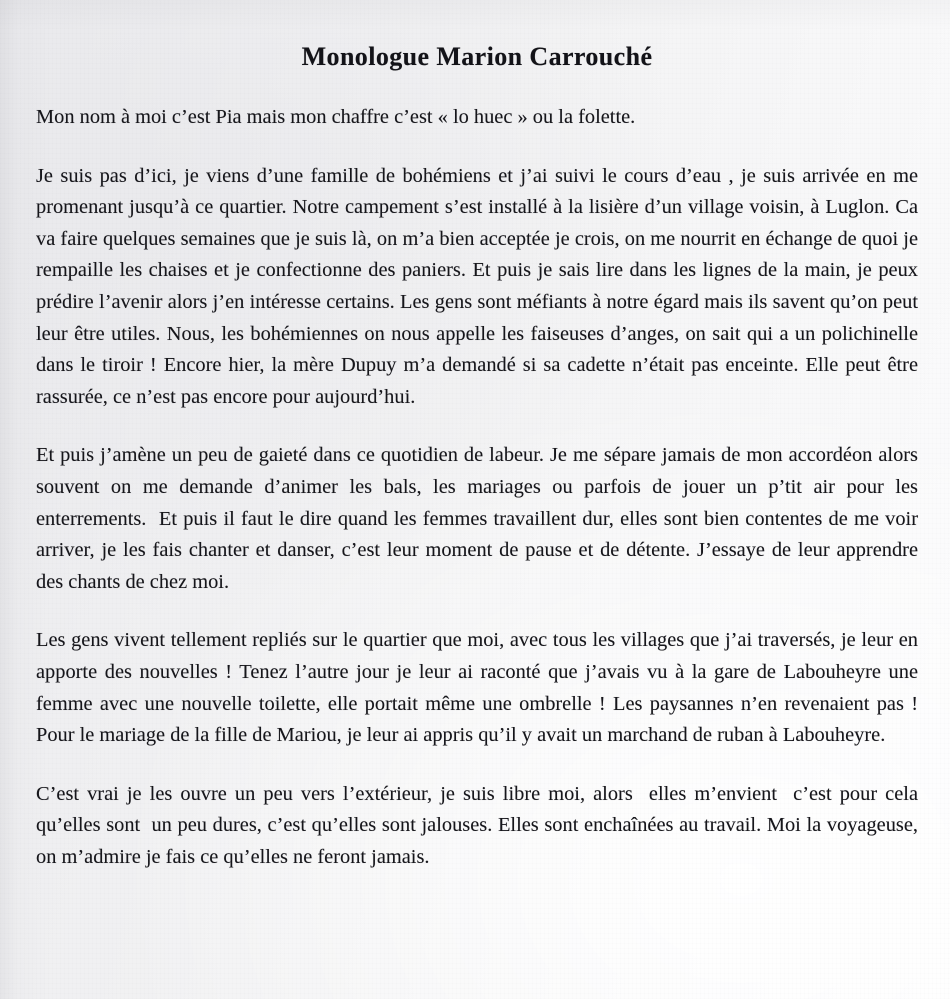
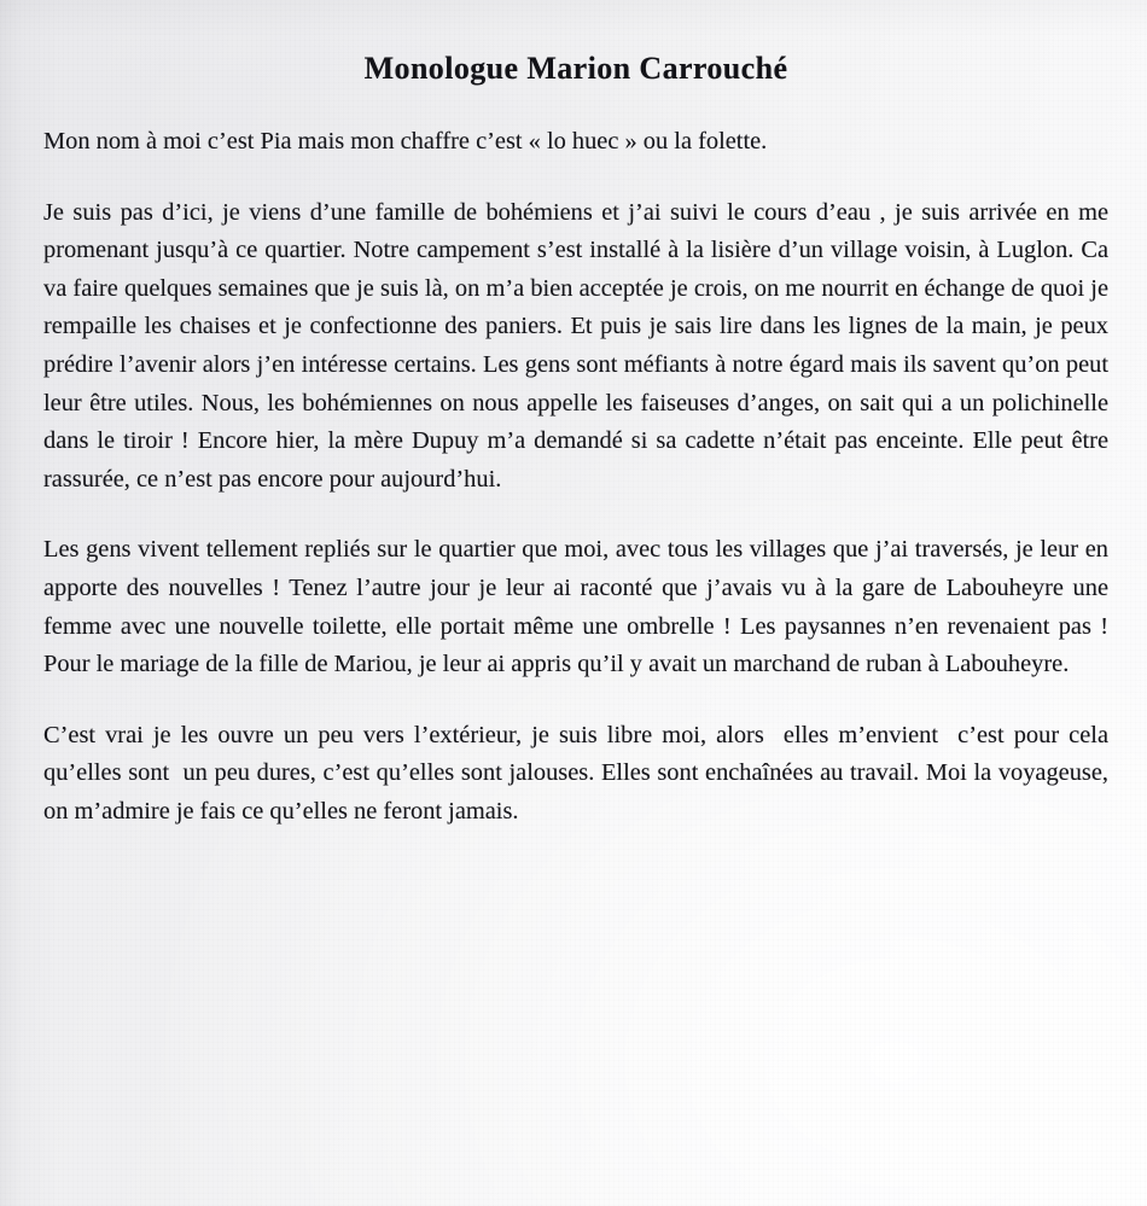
  Monologue Marion Carrouché
  Mon nom à moi c’est Pia mais mon chaffre c’est « lo huec » ou la folette.
  Je suis pas d’ici, je viens d’une famille de bohémiens et j’ai suivi le cours d’eau , je suis arrivée en me promenant jusqu’à ce quartier. Notre campement s’est installé à la lisière d’un village voisin, à Luglon. Ca va faire quelques semaines que je suis là, on m’a bien acceptée je crois, on me nourrit en échange de quoi je rempaille les chaises et je confectionne des paniers. Et puis je sais lire dans les lignes de la main, je peux prédire l’avenir alors j’en intéresse certains. Les gens sont méfiants à notre égard mais ils savent qu’on peut leur être utiles. Nous, les bohémiennes on nous appelle les faiseuses d’anges, on sait qui a un polichinelle dans le tiroir ! Encore hier, la mère Dupuy m’a demandé si sa cadette n’était pas enceinte. Elle peut être rassurée, ce n’est pas encore pour aujourd’hui.
- Et puis j’amène un peu de gaieté dans ce quotidien de labeur. Je me sépare jamais de mon accordéon alors souvent on me demande d’animer les bals, les mariages ou parfois de jouer un p’tit air pour les enterrements. Et puis il faut le dire quand les femmes travaillent dur, elles sont bien contentes de me voir arriver, je les fais chanter et danser, c’est leur moment de pause et de détente. J’essaye de leur apprendre des chants de chez moi.
  Les gens vivent tellement repliés sur le quartier que moi, avec tous les villages que j’ai traversés, je leur en apporte des nouvelles ! Tenez l’autre jour je leur ai raconté que j’avais vu à la gare de Labouheyre une femme avec une nouvelle toilette, elle portait même une ombrelle ! Les paysannes n’en revenaient pas ! Pour le mariage de la fille de Mariou, je leur ai appris qu’il y avait un marchand de ruban à Labouheyre.
  C’est vrai je les ouvre un peu vers l’extérieur, je suis libre moi, alors elles m’envient c’est pour cela qu’elles sont un peu dures, c’est qu’elles sont jalouses. Elles sont enchaînées au travail. Moi la voyageuse, on m’admire je fais ce qu’elles ne feront jamais.
